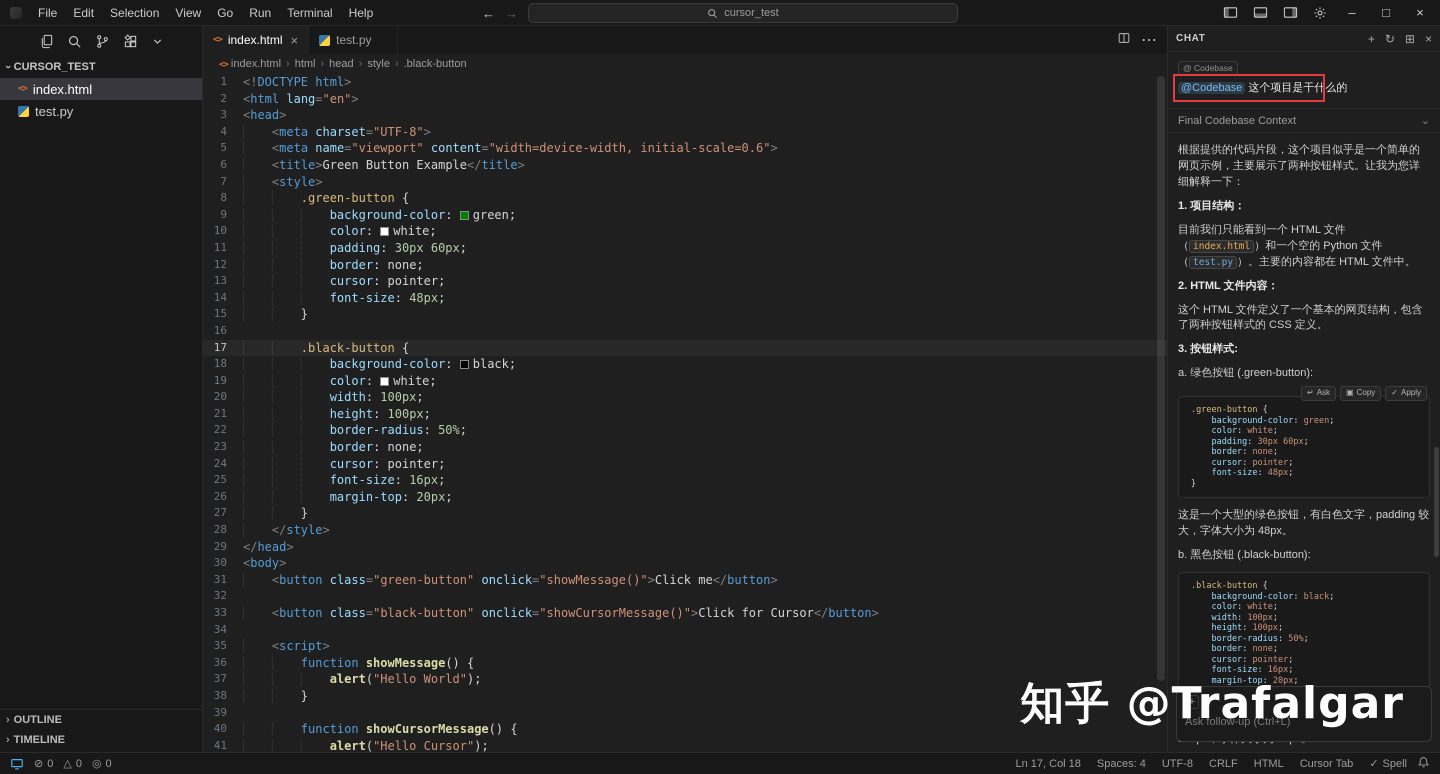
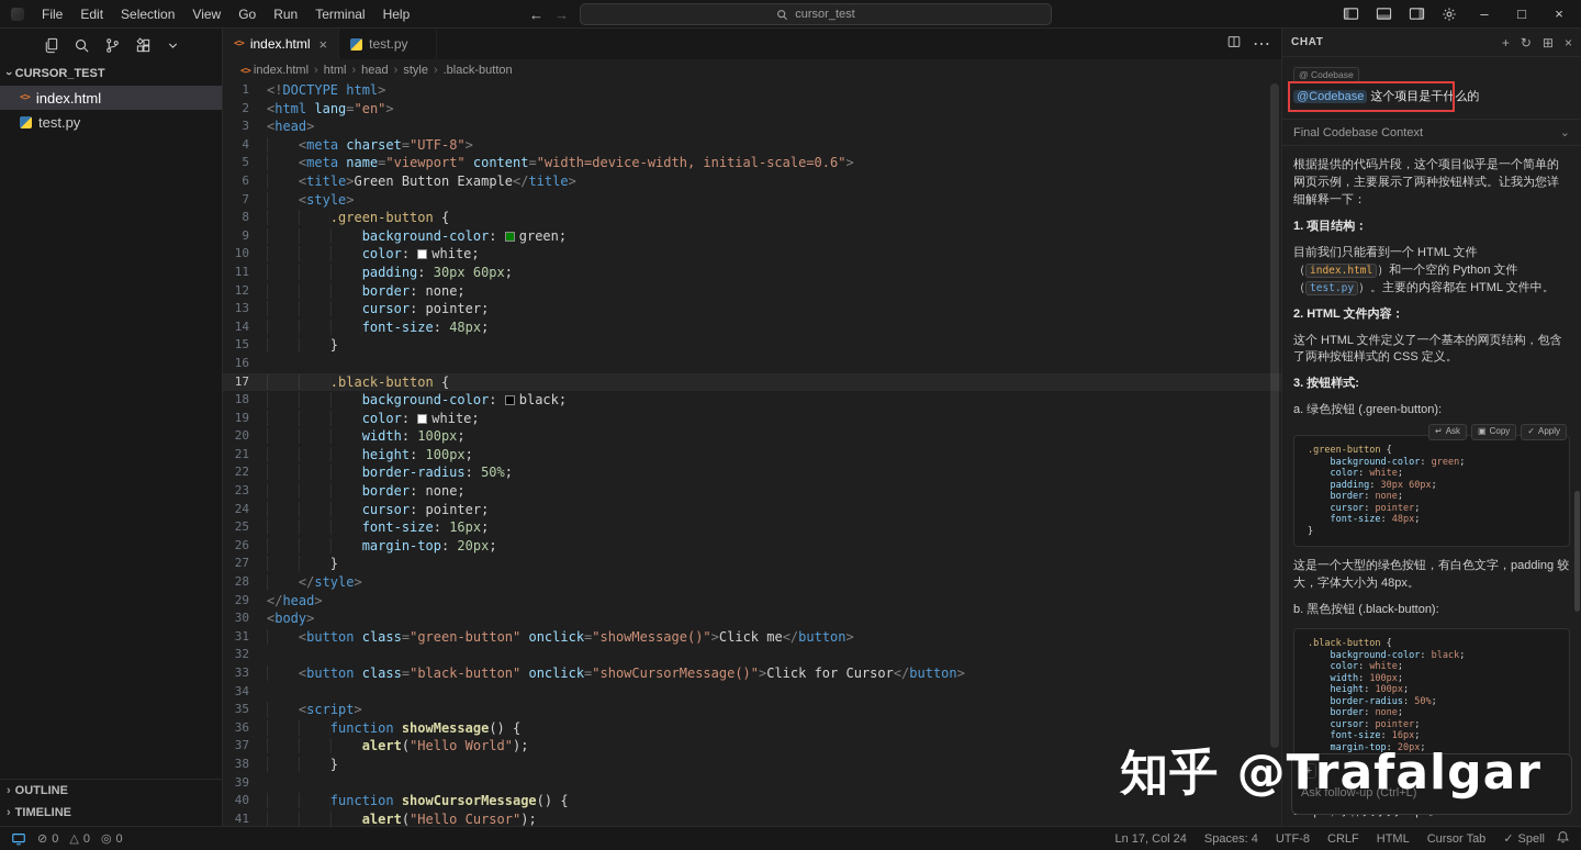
  File
  Edit
  Selection
  View
  Go
  Run
  Terminal
  Help
  ←
  →
  cursor_test
  –
  □
  ×
  CURSOR_TEST
  <>
  index.html
  test.py
  ›
  OUTLINE
  ›
  TIMELINE
  <>
  index.html
  ×
  test.py
  ⋯
  <> index.html
  ›
  html
  ›
  head
  ›
  style
  ›
  .black-button
  1
  <!DOCTYPE html>
  2
  <html lang="en">
  3
  <head>
  4
  <meta charset="UTF-8">
  5
  <meta name="viewport" content="width=device-width, initial-scale=0.6">
  6
  <title>Green Button Example</title>
  7
  <style>
  8
  .green-button {
  9
  background-color: green;
  10
  color: white;
  11
  padding: 30px 60px;
  12
  border: none;
  13
  cursor: pointer;
  14
  font-size: 48px;
  15
  }
  16
  17
  .black-button {
  18
  background-color: black;
  19
  color: white;
  20
  width: 100px;
  21
  height: 100px;
  22
  border-radius: 50%;
  23
  border: none;
  24
  cursor: pointer;
  25
  font-size: 16px;
  26
  margin-top: 20px;
  27
  }
  28
  </style>
  29
  </head>
  30
  <body>
  31
  <button class="green-button" onclick="showMessage()">Click me</button>
  32
  33
  <button class="black-button" onclick="showCursorMessage()">Click for Cursor</button>
  34
  35
  <script>
  36
  function showMessage() {
  37
  alert("Hello World");
  38
  }
  39
  40
  function showCursorMessage() {
  41
  alert("Hello Cursor");
  CHAT
  +
  ↻
  ⊞
  ×
  @ Codebase
  @Codebase 这个项目是干什么的
  Final Codebase Context
  ⌄
  根据提供的代码片段，这个项目似乎是一个简单的网页示例，主要展示了两种按钮样式。让我为您详细解释一下：
  1. 项目结构：
  目前我们只能看到一个 HTML 文件（ index.html ）和一个空的 Python 文件（ test.py ）。主要的内容都在 HTML 文件中。
  2. HTML 文件内容：
  这个 HTML 文件定义了一个基本的网页结构，包含了两种按钮样式的 CSS 定义。
  3. 按钮样式:
  a. 绿色按钮 (.green-button):
  ↵
  Ask
  ▣
  Copy
  ✓
  Apply
  .green-button {
  background-color: green;
  color: white;
  padding: 30px 60px;
  border: none;
  cursor: pointer;
  font-size: 48px;
  }
  这是一个大型的绿色按钮，有白色文字，padding 较大，字体大小为 48px。
  b. 黑色按钮 (.black-button):
  .black-button {
  background-color: black;
  color: white;
  width: 100px;
  height: 100px;
  border-radius: 50%;
  border: none;
  cursor: pointer;
  font-size: 16px;
  margin-top: 20px;
  +
  Ask follow-up (Ctrl+L)
  ⊘
  0
  △
  0
  ◎
  0
- Ln 17, Col 18
+ Ln 17, Col 24
  Spaces: 4
  UTF-8
  CRLF
  HTML
  Cursor Tab
  ✓
  Spell
  知乎 @Trafalgar
